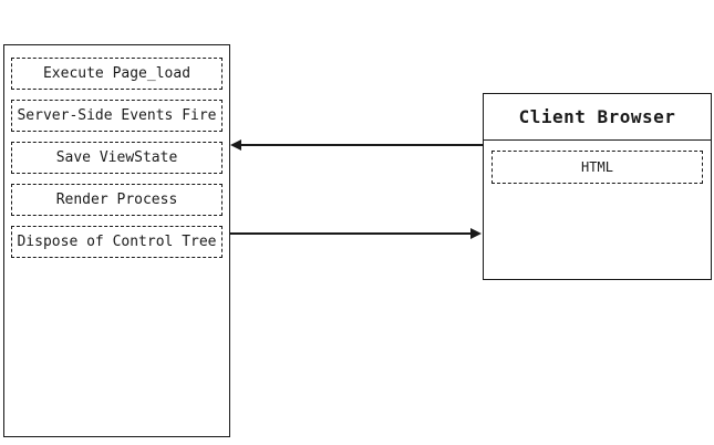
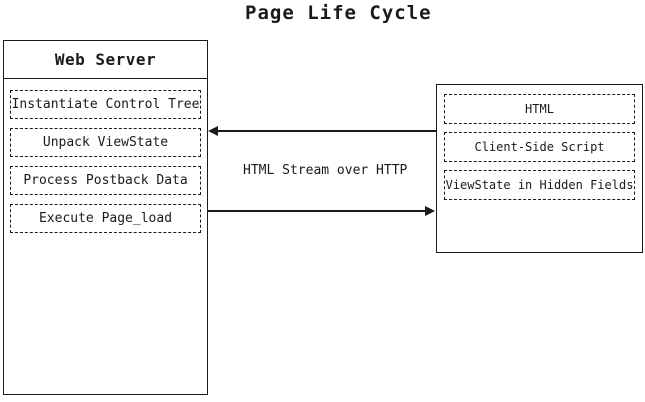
+ Page Life Cycle
+ Web Server
+ Instantiate Control Tree
+ Unpack ViewState
+ Process Postback Data
  Execute Page_load
- Server-Side Events Fire
- Save ViewState
- Render Process
- Dispose of Control Tree
- Client Browser
  HTML
+ Client-Side Script
+ ViewState in Hidden Fields
+ HTML Stream over HTTP
